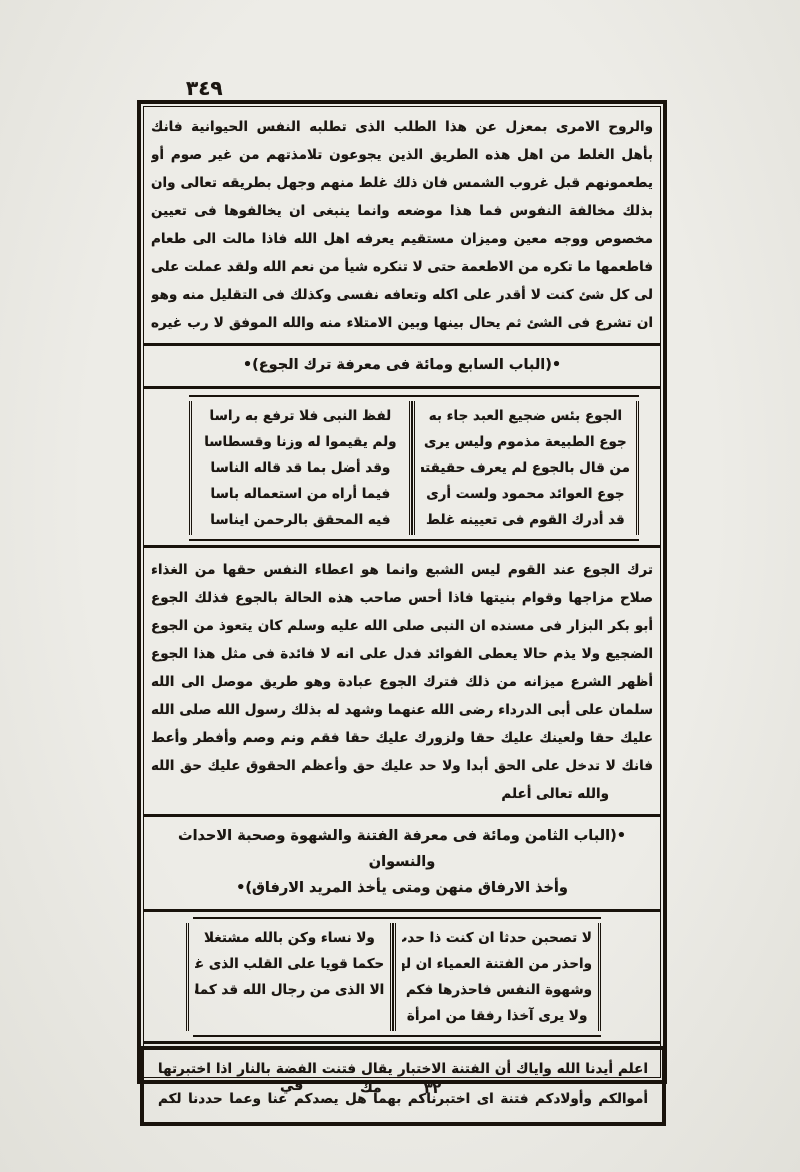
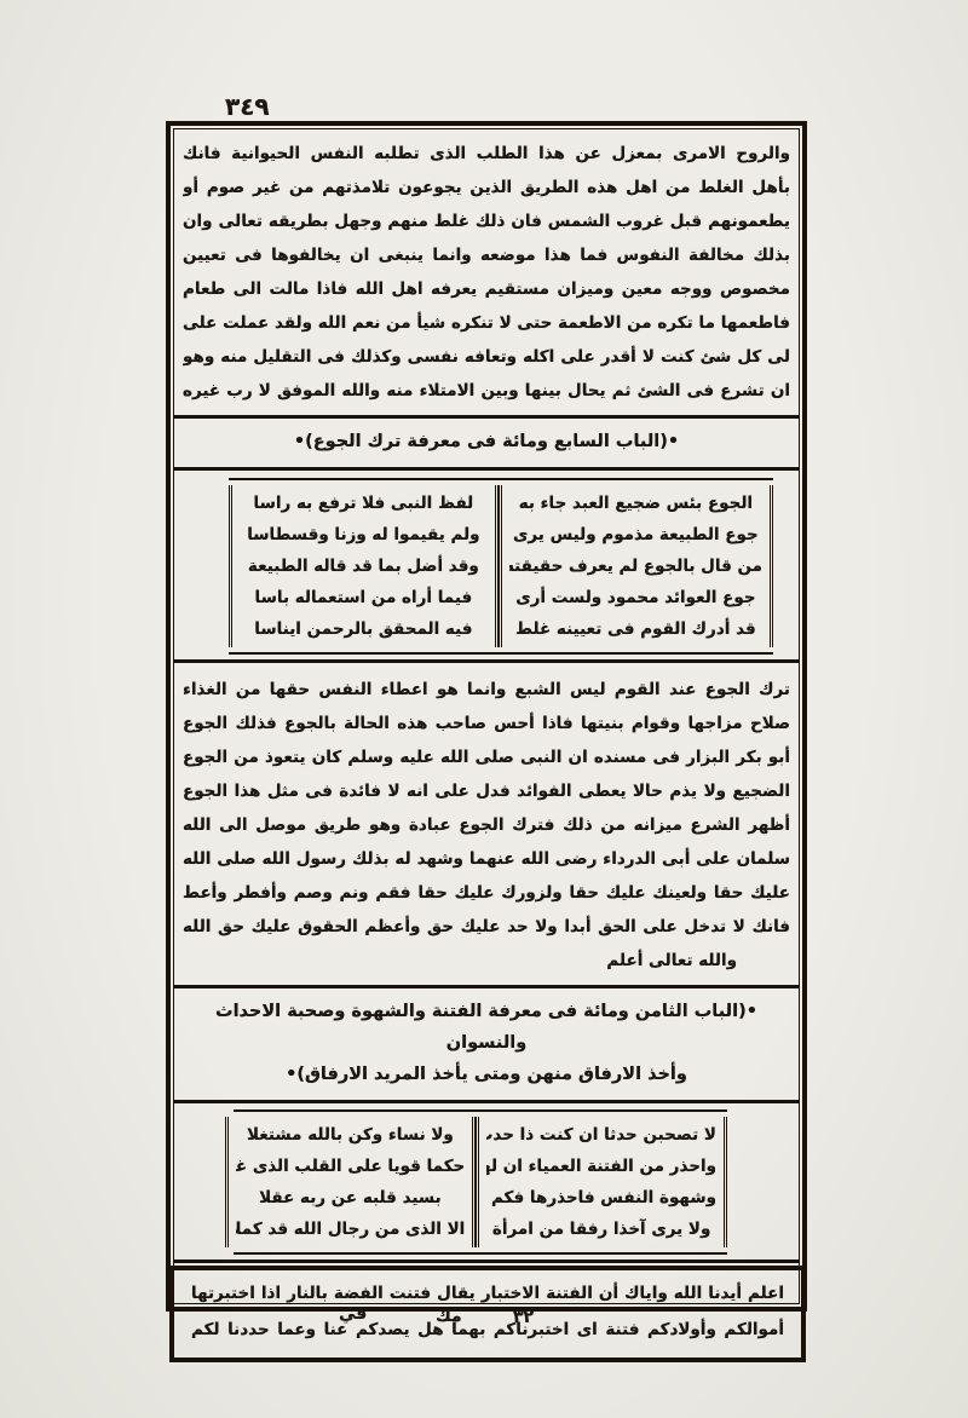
  ٣٤٩
  والروح الامرى بمعزل عن هذا الطلب الذى تطلبه النفس الحيوانية فانك
  بأهل الغلط من اهل هذه الطريق الذين يجوعون تلامذتهم من غير صوم أو
  يطعمونهم قبل غروب الشمس فان ذلك غلط منهم وجهل بطريقه تعالى وان
  بذلك مخالفة النفوس فما هذا موضعه وانما ينبغى ان يخالفوها فى تعيين
  مخصوص ووجه معين وميزان مستقيم يعرفه اهل الله فاذا مالت الى طعام
  فاطعمها ما تكره من الاطعمة حتى لا تنكره شيأ من نعم الله ولقد عملت على
  لى كل شئ كنت لا أقدر على اكله وتعافه نفسى وكذلك فى التقليل منه وهو
  ان تشرع فى الشئ ثم يحال بينها وبين الامتلاء منه والله الموفق لا رب غيره
  •(الباب السابع ومائة فى معرفة ترك الجوع)•
  الجوع بئس ضجيع العبد جاء به
  جوع الطبيعة مذموم وليس يرى
  من قال بالجوع لم يعرف حقيقته
  جوع العوائد محمود ولست أرى
  قد أدرك القوم فى تعيينه غلط
  لفظ النبى فلا ترفع به راسا
  ولم يقيموا له وزنا وقسطاسا
- وقد أضل بما قد قاله الناسا
+ وقد أضل بما قد قاله الطبيعة
  فيما أراه من استعماله باسا
  فيه المحقق بالرحمن ايناسا
  ترك الجوع عند القوم ليس الشبع وانما هو اعطاء النفس حقها من الغذاء
  صلاح مزاجها وقوام بنيتها فاذا أحس صاحب هذه الحالة بالجوع فذلك الجوع
  أبو بكر البزار فى مسنده ان النبى صلى الله عليه وسلم كان يتعوذ من الجوع
  الضجيع ولا يذم حالا يعطى الفوائد فدل على انه لا فائدة فى مثل هذا الجوع
  أظهر الشرع ميزانه من ذلك فترك الجوع عبادة وهو طريق موصل الى الله
  سلمان على أبى الدرداء رضى الله عنهما وشهد له بذلك رسول الله صلى الله
  عليك حقا ولعينك عليك حقا ولزورك عليك حقا فقم ونم وصم وأفطر وأعط
  فانك لا تدخل على الحق أبدا ولا حد عليك حق وأعظم الحقوق عليك حق الله
  والله تعالى أعلم
  •(الباب الثامن ومائة فى معرفة الفتنة والشهوة وصحبة الاحداث والنسوان
  وأخذ الارفاق منهن ومتى يأخذ المريد الارفاق)•
  لا تصحبن حدثا ان كنت ذا حد
  واحذر من الفتنة العمياء ان له
  وشهوة النفس فاحذرها فكم
  ولا يرى آخذا رفقا من امرأة
  ولا نساء وكن بالله مشتغلا
  حكما قويا على القلب الذى غ
+ بسيد قلبه عن ربه عقلا
  الا الذى من رجال الله قد كمل
  اعلم أيدنا الله واياك أن الفتنة الاختبار يقال فتنت الفضة بالنار اذا اختبرتها
  أموالكم وأولادكم فتنة اى اختبرناكم بهما هل يصدكم عنا وعما حددنا لكم
  في
  مك
  ٣٢
